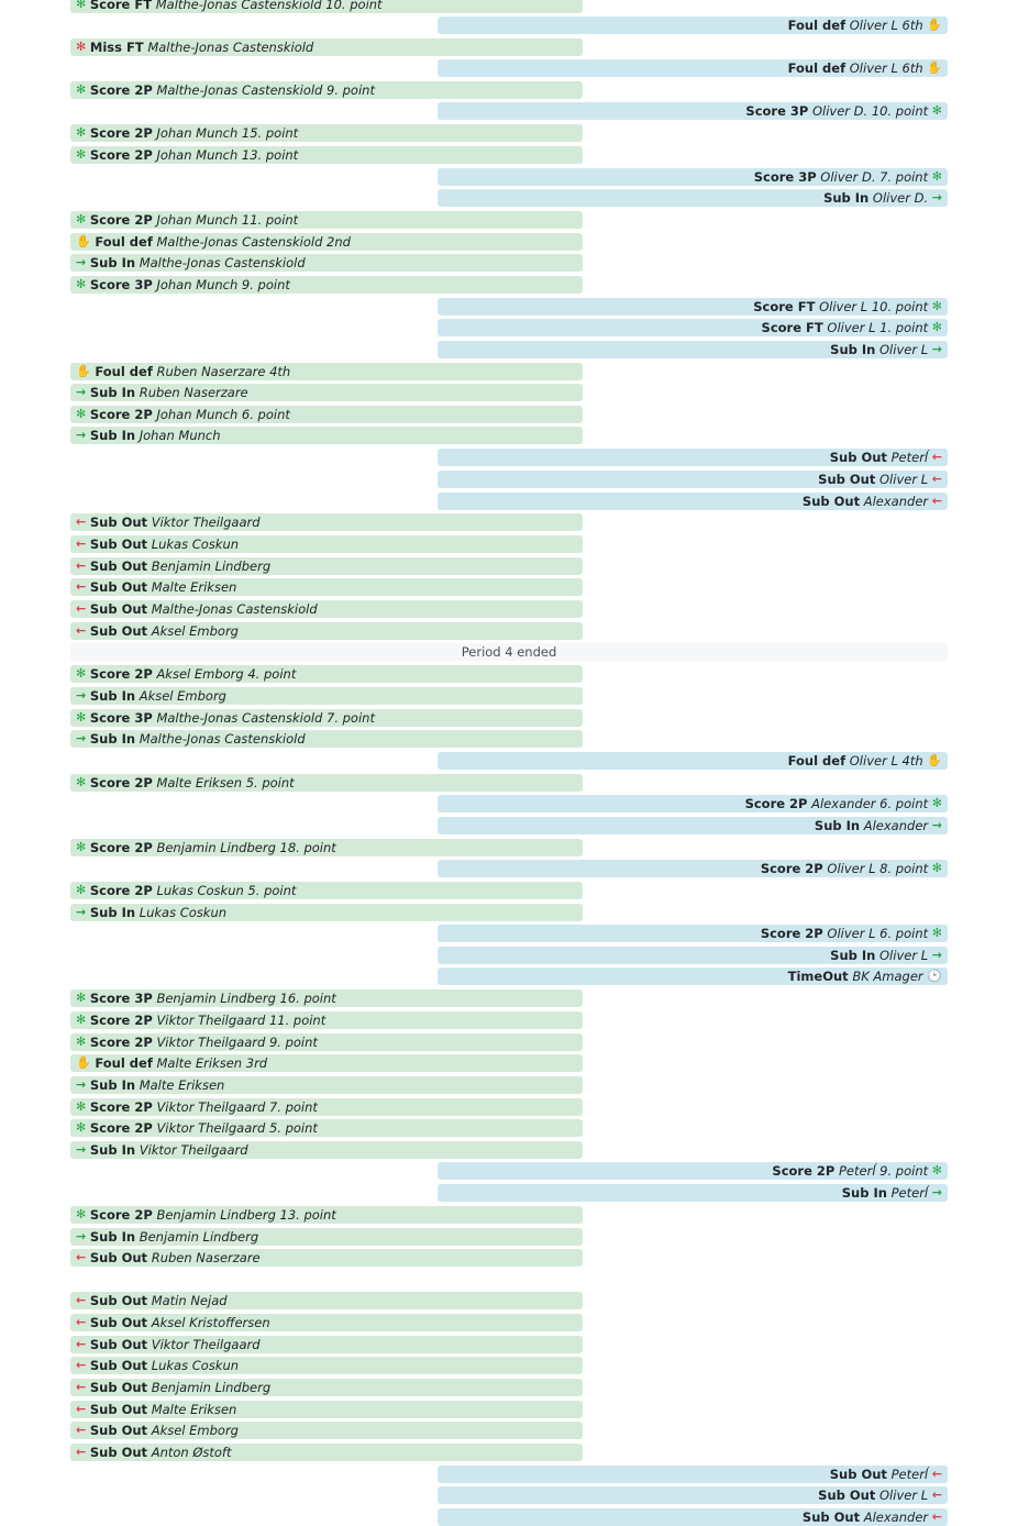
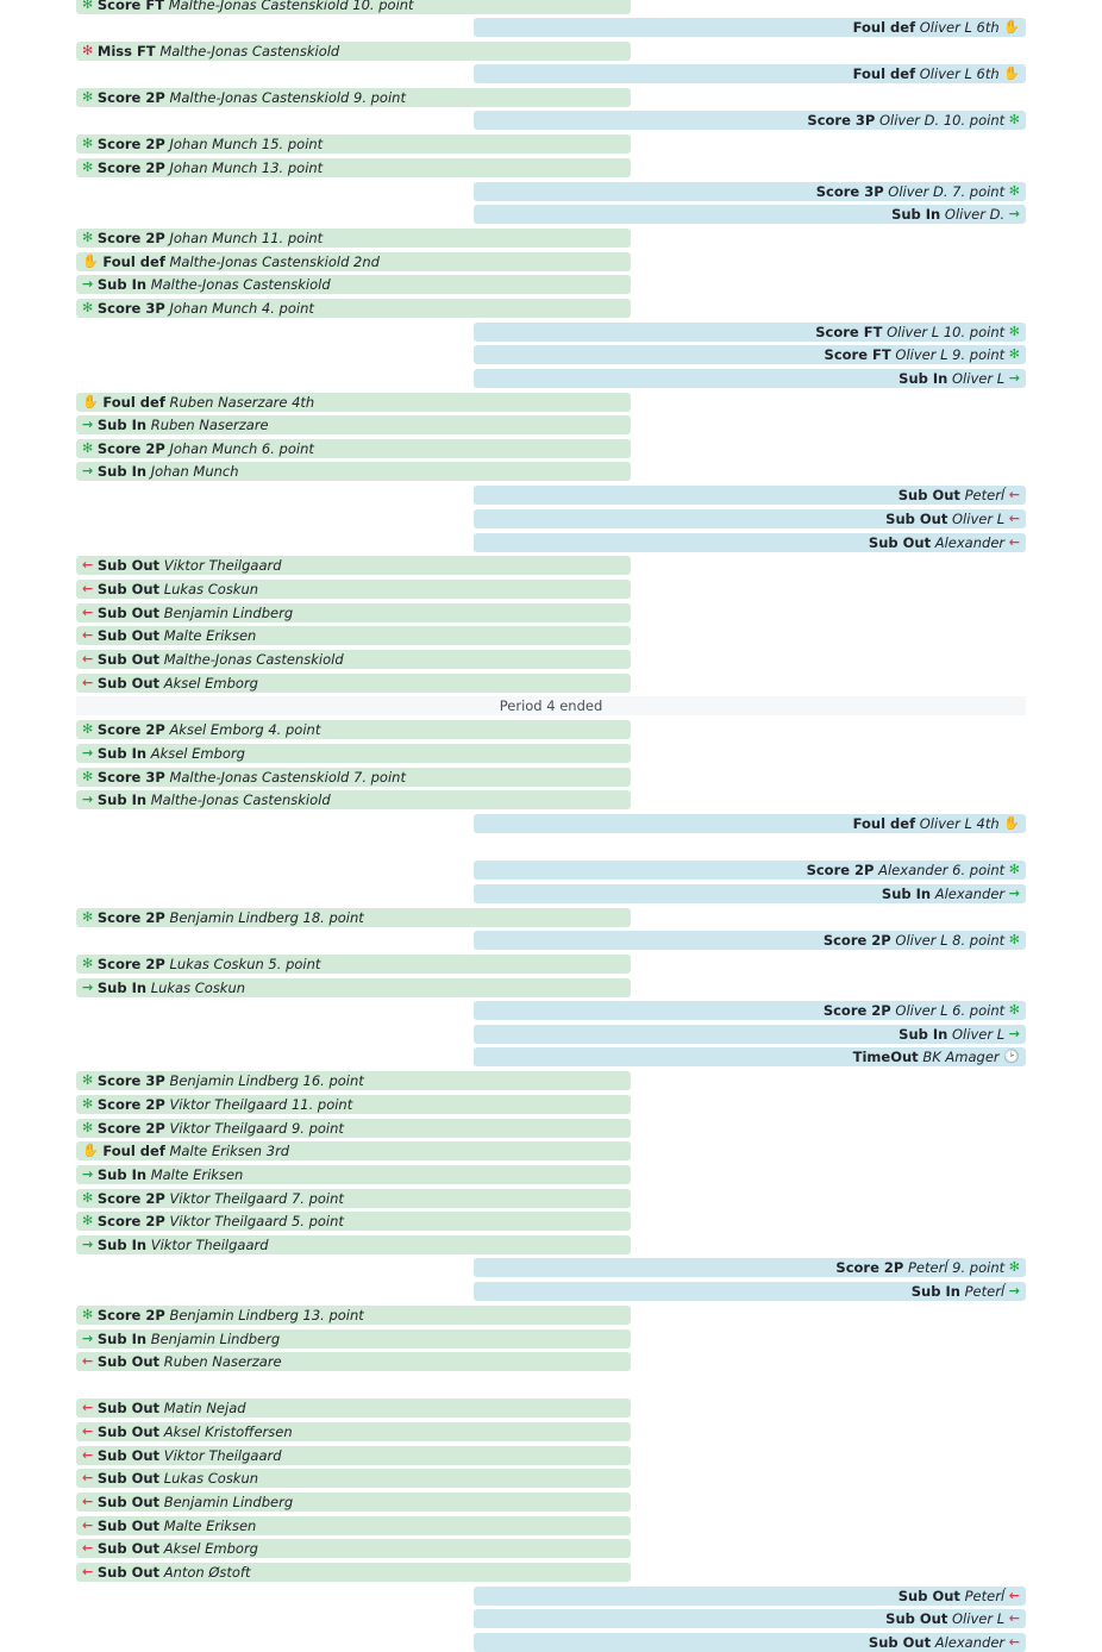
  ✻ Score FT Malthe-Jonas Castenskiold 10. point
  Foul def Oliver L 6th ✋
  ✻ Miss FT Malthe-Jonas Castenskiold
  Foul def Oliver L 6th ✋
  ✻ Score 2P Malthe-Jonas Castenskiold 9. point
  Score 3P Oliver D. 10. point ✻
  ✻ Score 2P Johan Munch 15. point
  ✻ Score 2P Johan Munch 13. point
  Score 3P Oliver D. 7. point ✻
  Sub In Oliver D. →
  ✻ Score 2P Johan Munch 11. point
  ✋ Foul def Malthe-Jonas Castenskiold 2nd
  → Sub In Malthe-Jonas Castenskiold
- ✻ Score 3P Johan Munch 9. point
+ ✻ Score 3P Johan Munch 4. point
  Score FT Oliver L 10. point ✻
- Score FT Oliver L 1. point ✻
+ Score FT Oliver L 9. point ✻
  Sub In Oliver L →
  ✋ Foul def Ruben Naserzare 4th
  → Sub In Ruben Naserzare
  ✻ Score 2P Johan Munch 6. point
  → Sub In Johan Munch
  Sub Out Peterĺ ←
  Sub Out Oliver L ←
  Sub Out Alexander ←
  ← Sub Out Viktor Theilgaard
  ← Sub Out Lukas Coskun
  ← Sub Out Benjamin Lindberg
  ← Sub Out Malte Eriksen
  ← Sub Out Malthe-Jonas Castenskiold
  ← Sub Out Aksel Emborg
  ✻ Score 2P Aksel Emborg 4. point
  → Sub In Aksel Emborg
  ✻ Score 3P Malthe-Jonas Castenskiold 7. point
  → Sub In Malthe-Jonas Castenskiold
  Foul def Oliver L 4th ✋
- ✻ Score 2P Malte Eriksen 5. point
  Score 2P Alexander 6. point ✻
  Sub In Alexander →
  ✻ Score 2P Benjamin Lindberg 18. point
  Score 2P Oliver L 8. point ✻
  ✻ Score 2P Lukas Coskun 5. point
  → Sub In Lukas Coskun
  Score 2P Oliver L 6. point ✻
  Sub In Oliver L →
  TimeOut BK Amager 🕑
  ✻ Score 3P Benjamin Lindberg 16. point
  ✻ Score 2P Viktor Theilgaard 11. point
  ✻ Score 2P Viktor Theilgaard 9. point
  ✋ Foul def Malte Eriksen 3rd
  → Sub In Malte Eriksen
  ✻ Score 2P Viktor Theilgaard 7. point
  ✻ Score 2P Viktor Theilgaard 5. point
  → Sub In Viktor Theilgaard
  Score 2P Peterĺ 9. point ✻
  Sub In Peterĺ →
  ✻ Score 2P Benjamin Lindberg 13. point
  → Sub In Benjamin Lindberg
  ← Sub Out Ruben Naserzare
  ← Sub Out Matin Nejad
  ← Sub Out Aksel Kristoffersen
  ← Sub Out Viktor Theilgaard
  ← Sub Out Lukas Coskun
  ← Sub Out Benjamin Lindberg
  ← Sub Out Malte Eriksen
  ← Sub Out Aksel Emborg
  ← Sub Out Anton Østoft
  Sub Out Peterĺ ←
  Sub Out Oliver L ←
  Sub Out Alexander ←
  Period 4 ended
